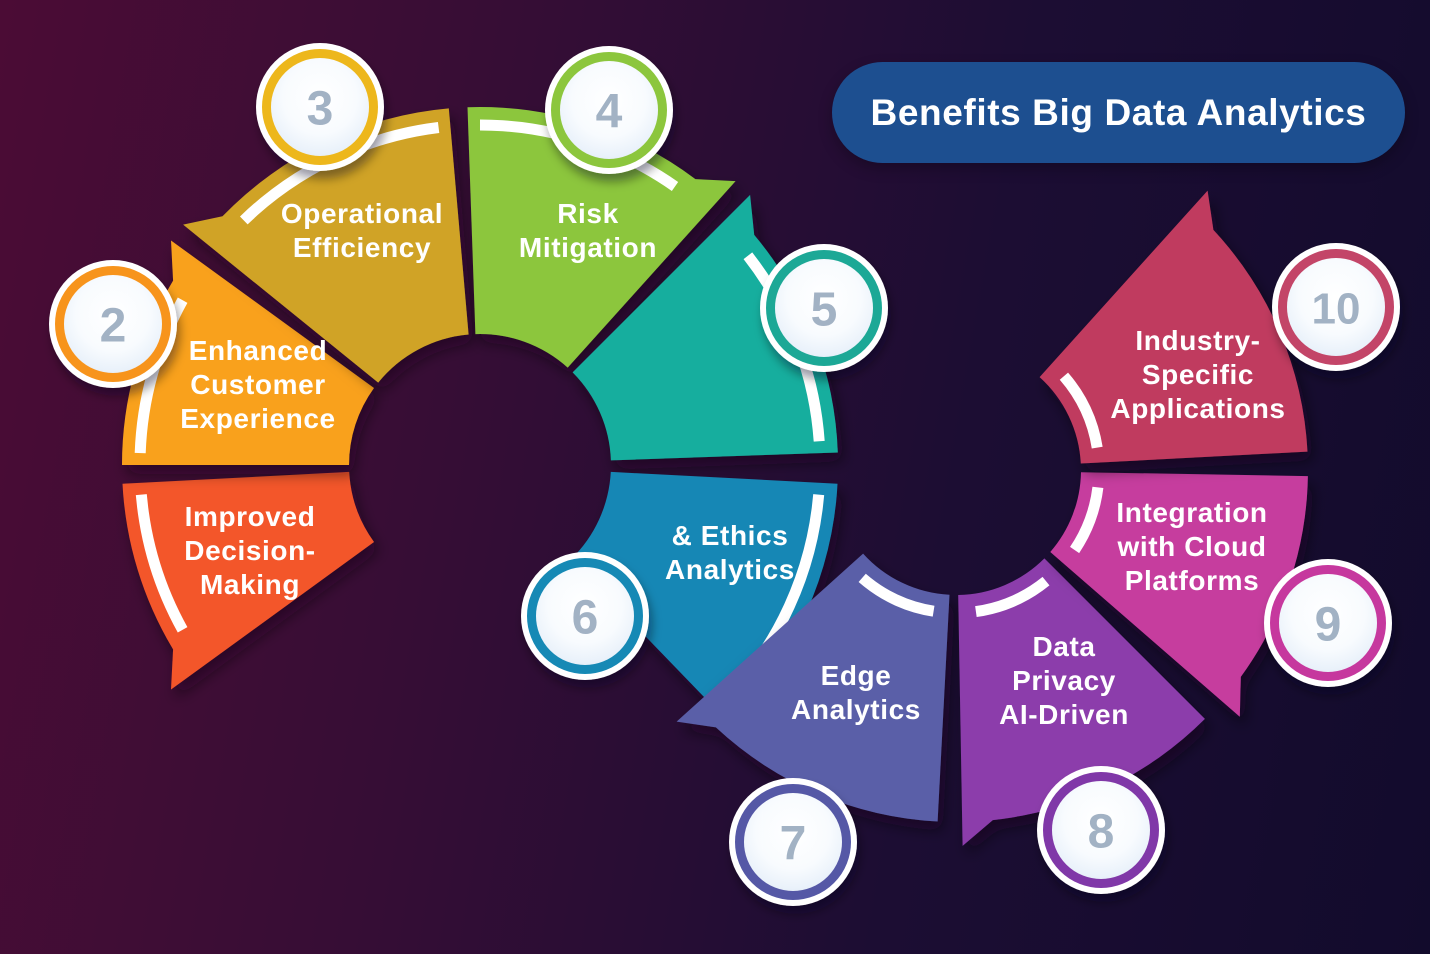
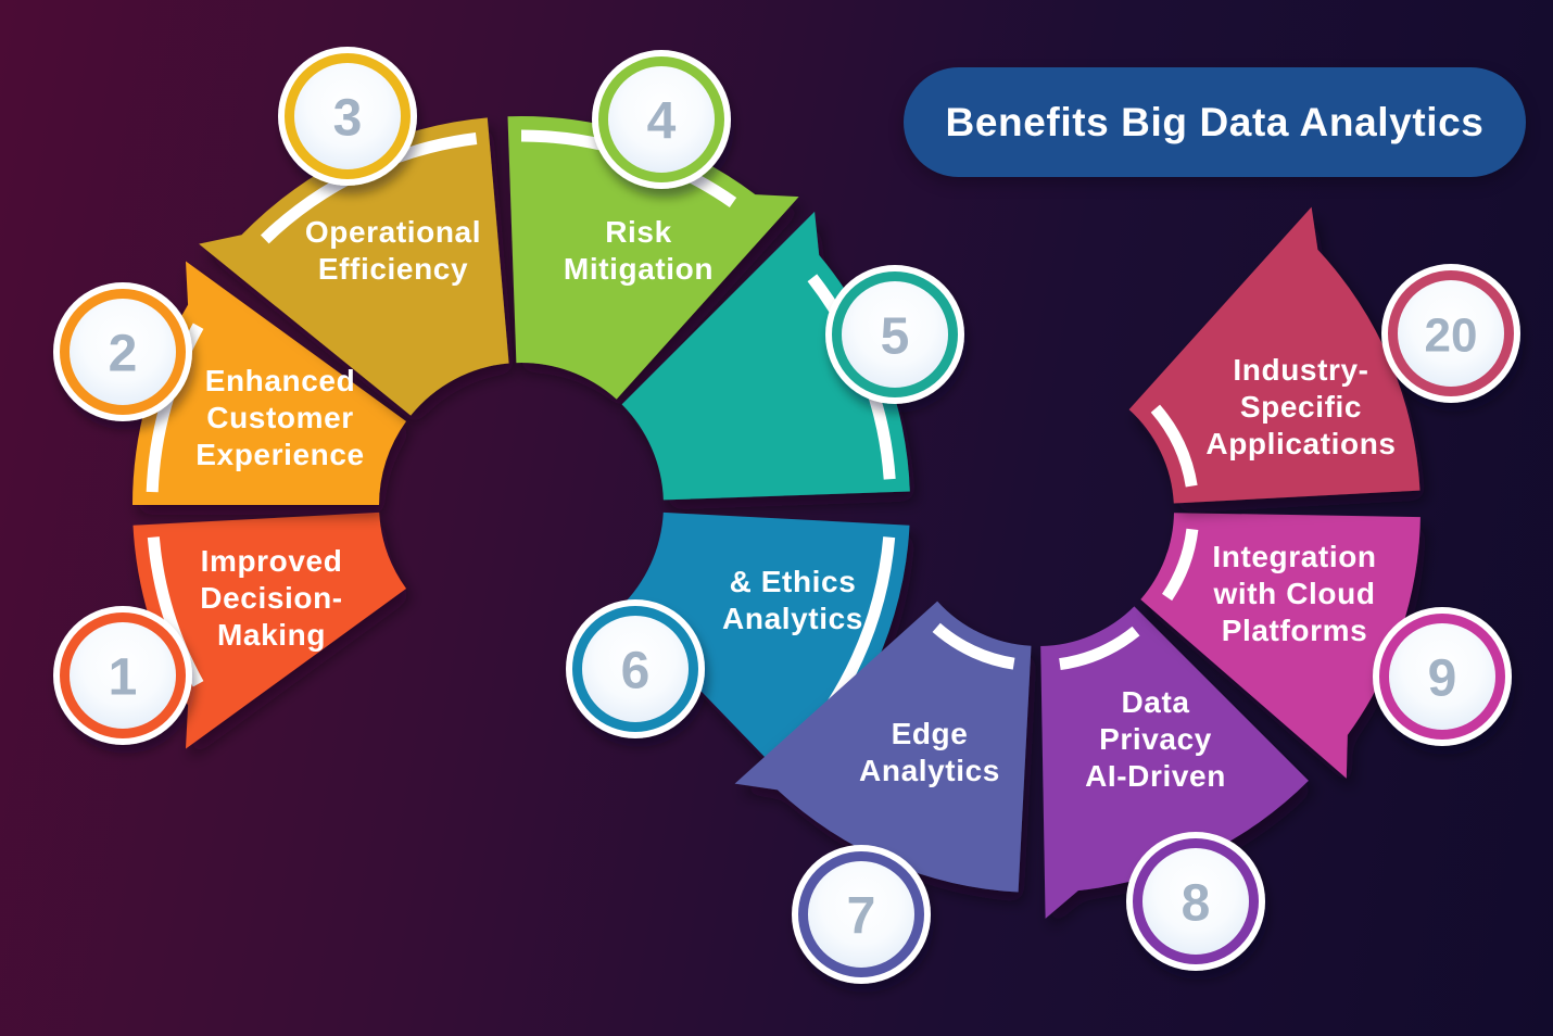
  Improved Decision- Making
  Enhanced Customer Experience
  Operational Efficiency
  Risk Mitigation
  & Ethics Analytics
  Edge Analytics
  Data Privacy AI-Driven
  Integration with Cloud Platforms
  Industry- Specific Applications
+ 1
  2
  3
  4
  5
  6
  7
  8
  9
- 10
+ 20
  Benefits Big Data Analytics
